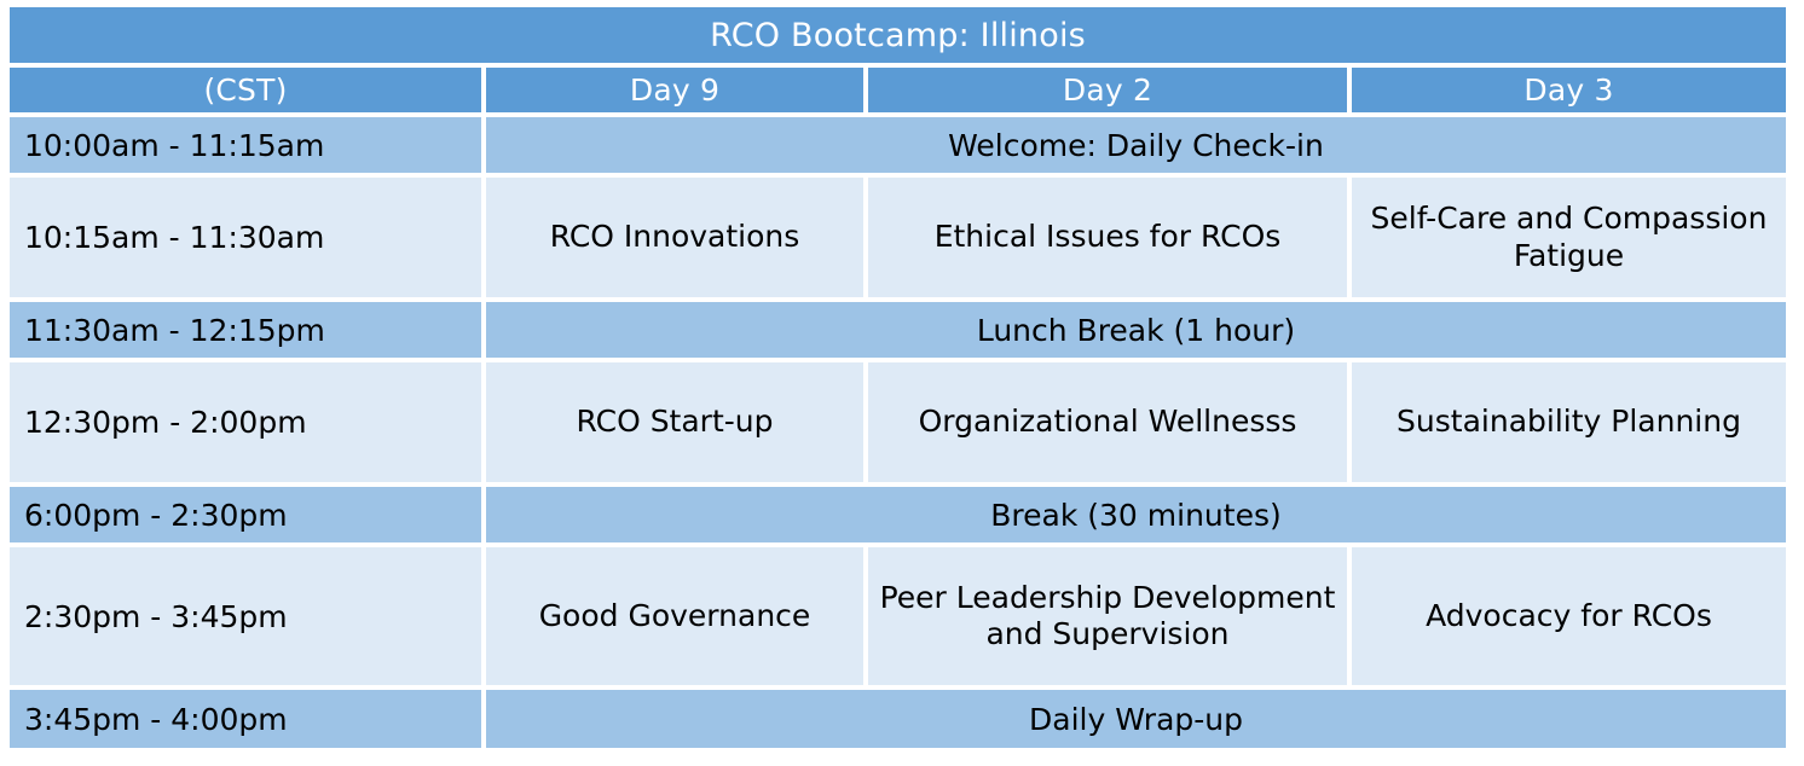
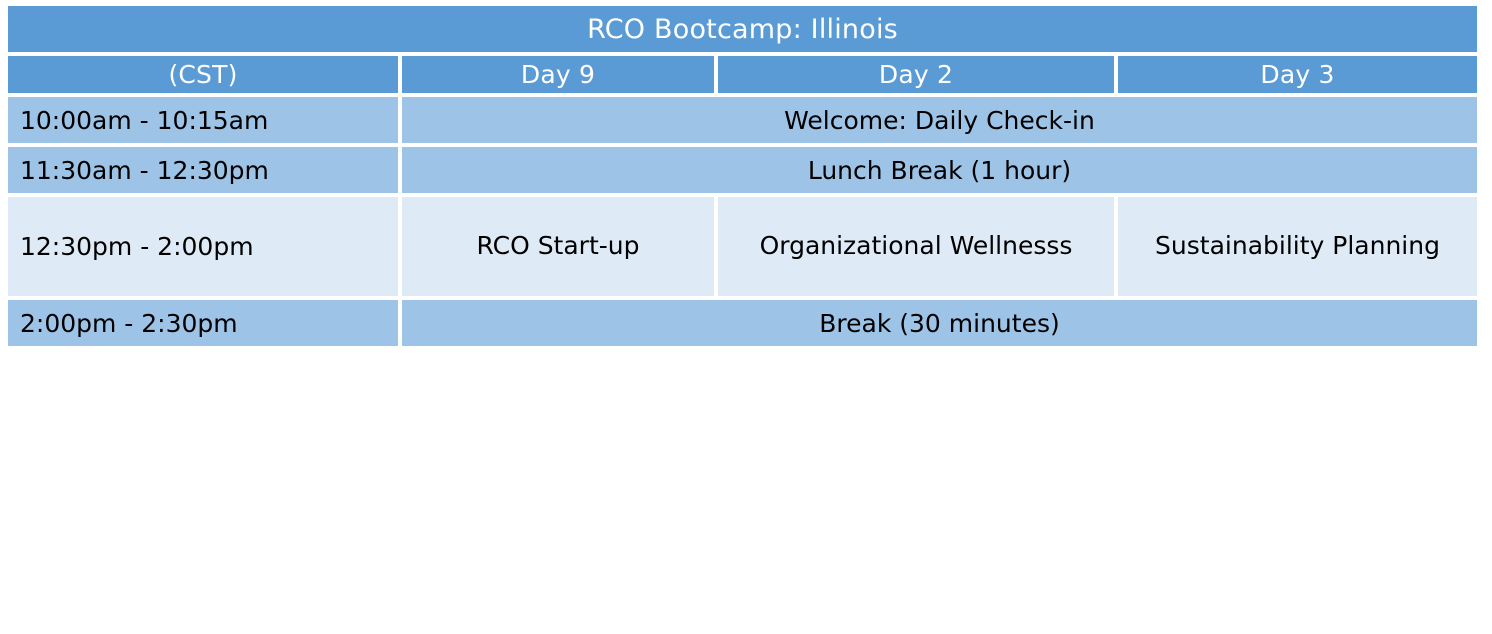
  RCO Bootcamp: Illinois
  (CST)	Day 9	Day 2	Day 3
- 10:00am - 11:15am	Welcome: Daily Check-in
+ 10:00am - 10:15am	Welcome: Daily Check-in
- 10:15am - 11:30am	RCO Innovations	Ethical Issues for RCOs	Self-Care and Compassion Fatigue
- 11:30am - 12:15pm	Lunch Break (1 hour)
+ 11:30am - 12:30pm	Lunch Break (1 hour)
  12:30pm - 2:00pm	RCO Start-up	Organizational Wellnesss	Sustainability Planning
- 6:00pm - 2:30pm	Break (30 minutes)
+ 2:00pm - 2:30pm	Break (30 minutes)
- 2:30pm - 3:45pm	Good Governance	Peer Leadership Development and Supervision	Advocacy for RCOs
- 3:45pm - 4:00pm	Daily Wrap-up
